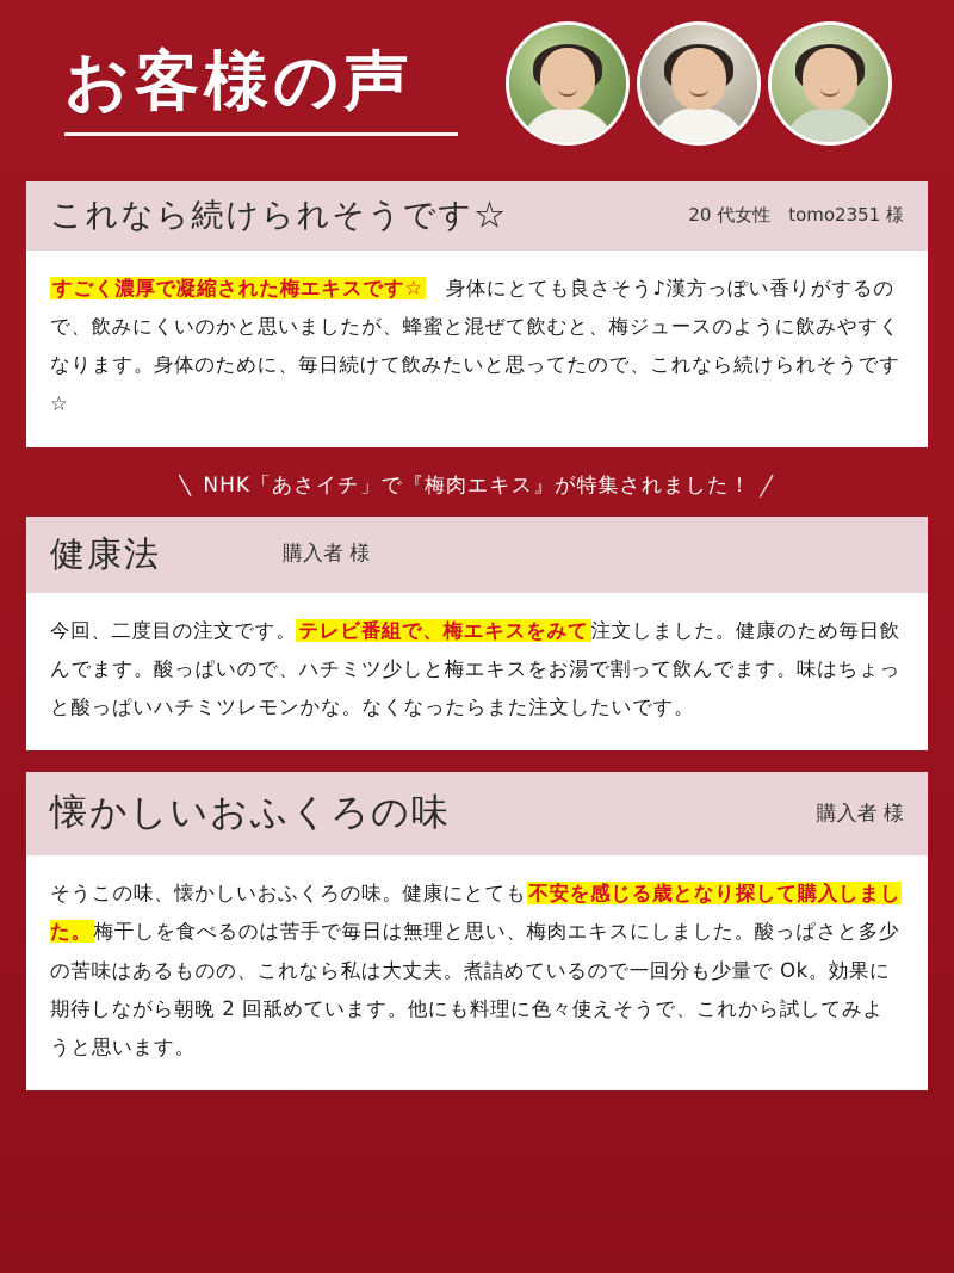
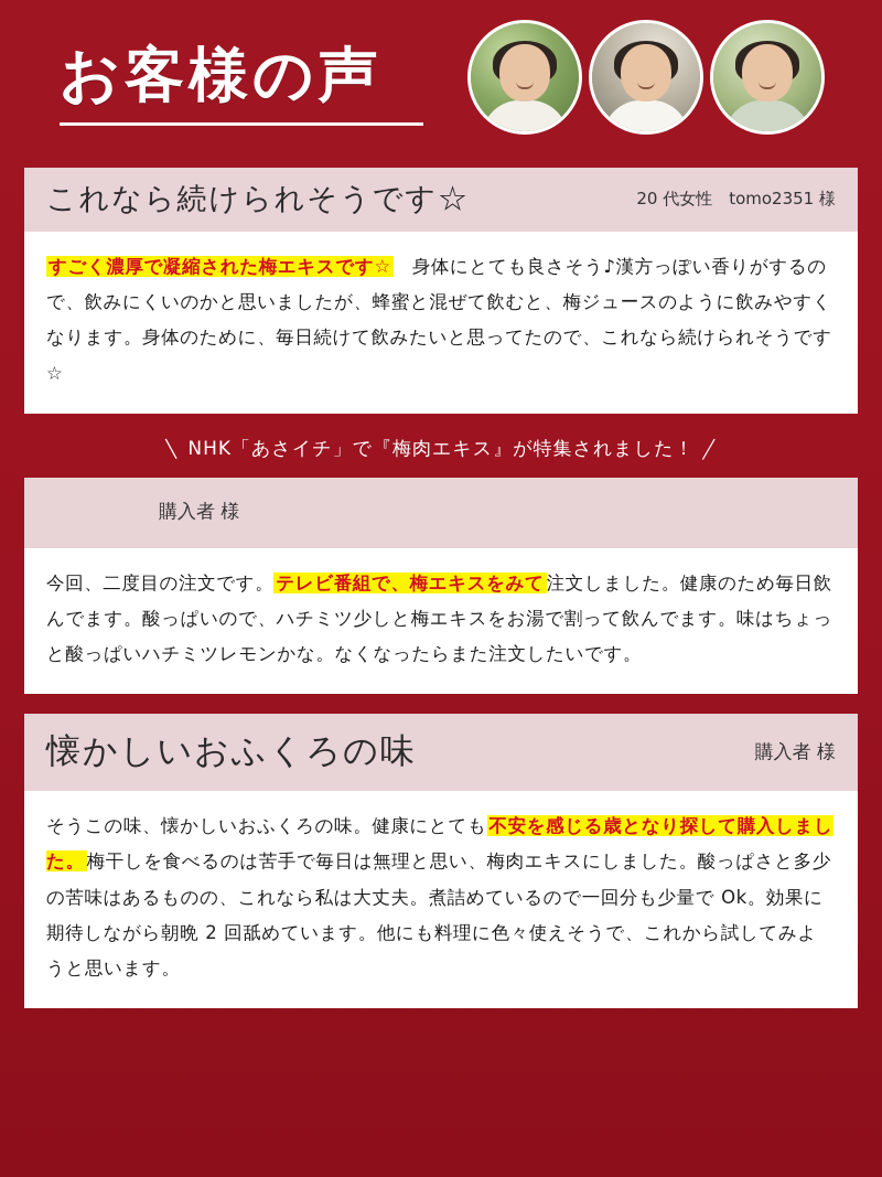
  お客様の声
  これなら続けられそうです☆
  20 代女性 tomo2351 様
  すごく濃厚で凝縮された梅エキスです☆ 身体にとても良さそう♪漢方っぽい香りがするので、飲みにくいのかと思いましたが、蜂蜜と混ぜて飲むと、梅ジュースのように飲みやすくなります。身体のために、毎日続けて飲みたいと思ってたので、これなら続けられそうです☆
- 健康法
  購入者 様
  今回、二度目の注文です。テレビ番組で、梅エキスをみて注文しました。健康のため毎日飲んでます。酸っぱいので、ハチミツ少しと梅エキスをお湯で割って飲んでます。味はちょっと酸っぱいハチミツレモンかな。なくなったらまた注文したいです。
  懐かしいおふくろの味
  購入者 様
  そうこの味、懐かしいおふくろの味。健康にとても不安を感じる歳となり探して購入しました。梅干しを食べるのは苦手で毎日は無理と思い、梅肉エキスにしました。酸っぱさと多少の苦味はあるものの、これなら私は大丈夫。煮詰めているので一回分も少量で Ok。効果に期待しながら朝晩 2 回舐めています。他にも料理に色々使えそうで、これから試してみようと思います。
